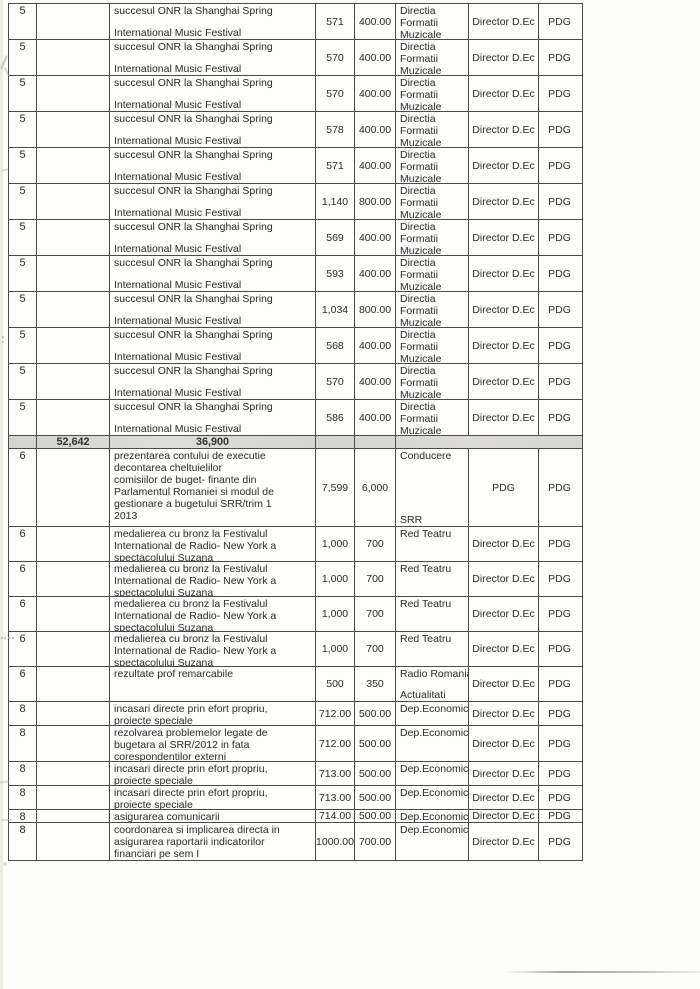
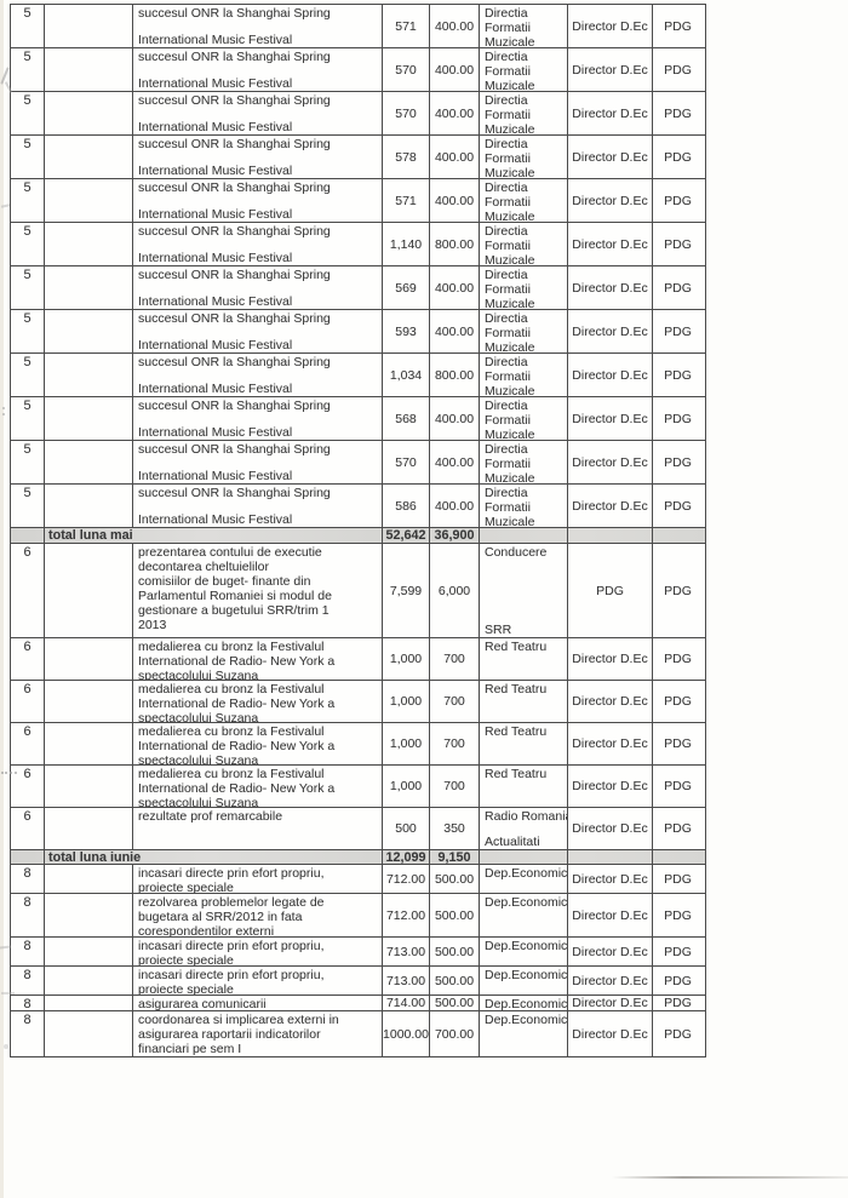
  5
  succesul ONR la Shanghai Spring
  International Music Festival
  571
  400.00
  Directia
  Formatii
  Muzicale
  Director D.Ec
  PDG
  5
  succesul ONR la Shanghai Spring
  International Music Festival
  570
  400.00
  Directia
  Formatii
  Muzicale
  Director D.Ec
  PDG
  5
  succesul ONR la Shanghai Spring
  International Music Festival
  570
  400.00
  Directia
  Formatii
  Muzicale
  Director D.Ec
  PDG
  5
  succesul ONR la Shanghai Spring
  International Music Festival
  578
  400.00
  Directia
  Formatii
  Muzicale
  Director D.Ec
  PDG
  5
  succesul ONR la Shanghai Spring
  International Music Festival
  571
  400.00
  Directia
  Formatii
  Muzicale
  Director D.Ec
  PDG
  5
  succesul ONR la Shanghai Spring
  International Music Festival
  1,140
  800.00
  Directia
  Formatii
  Muzicale
  Director D.Ec
  PDG
  5
  succesul ONR la Shanghai Spring
  International Music Festival
  569
  400.00
  Directia
  Formatii
  Muzicale
  Director D.Ec
  PDG
  5
  succesul ONR la Shanghai Spring
  International Music Festival
  593
  400.00
  Directia
  Formatii
  Muzicale
  Director D.Ec
  PDG
  5
  succesul ONR la Shanghai Spring
  International Music Festival
  1,034
  800.00
  Directia
  Formatii
  Muzicale
  Director D.Ec
  PDG
  5
  succesul ONR la Shanghai Spring
  International Music Festival
  568
  400.00
  Directia
  Formatii
  Muzicale
  Director D.Ec
  PDG
  5
  succesul ONR la Shanghai Spring
  International Music Festival
  570
  400.00
  Directia
  Formatii
  Muzicale
  Director D.Ec
  PDG
  5
  succesul ONR la Shanghai Spring
  International Music Festival
  586
  400.00
  Directia
  Formatii
  Muzicale
  Director D.Ec
  PDG
+ total luna mai
  52,642
  36,900
  6
  prezentarea contului de executie
  decontarea cheltuielilor
  comisiilor de buget- finante din
  Parlamentul Romaniei si modul de
  gestionare a bugetului SRR/trim 1
  2013
  7,599
  6,000
  Conducere
  SRR
  PDG
  PDG
  6
  medalierea cu bronz la Festivalul
  International de Radio- New York a
  spectacolului Suzana
  1,000
  700
  Red Teatru
  Director D.Ec
  PDG
  6
  medalierea cu bronz la Festivalul
  International de Radio- New York a
  spectacolului Suzana
  1,000
  700
  Red Teatru
  Director D.Ec
  PDG
  6
  medalierea cu bronz la Festivalul
  International de Radio- New York a
  spectacolului Suzana
  1,000
  700
  Red Teatru
  Director D.Ec
  PDG
  6
  medalierea cu bronz la Festivalul
  International de Radio- New York a
  spectacolului Suzana
  1,000
  700
  Red Teatru
  Director D.Ec
  PDG
  6
  rezultate prof remarcabile
  500
  350
  Radio Romani
  Actualitati
  Director D.Ec
  PDG
+ total luna iunie
+ 12,099
+ 9,150
  8
  incasari directe prin efort propriu,
  proiecte speciale
  712.00
  500.00
  Dep.Economic
  Director D.Ec
  PDG
  8
  rezolvarea problemelor legate de
  bugetara al SRR/2012 in fata
  corespondentilor externi
  712.00
  500.00
  Dep.Economic
  Director D.Ec
  PDG
  8
  incasari directe prin efort propriu,
  proiecte speciale
  713.00
  500.00
  Dep.Economic
  Director D.Ec
  PDG
  8
  incasari directe prin efort propriu,
  proiecte speciale
  713.00
  500.00
  Dep.Economic
  Director D.Ec
  PDG
  8
  asigurarea comunicarii
  714.00
  500.00
  Dep.Economic
  Director D.Ec
  PDG
  8
- coordonarea si implicarea directa in
+ coordonarea si implicarea externi in
  asigurarea raportarii indicatorilor
  financiari pe sem I
  1000.00
  700.00
  Dep.Economic
  Director D.Ec
  PDG
